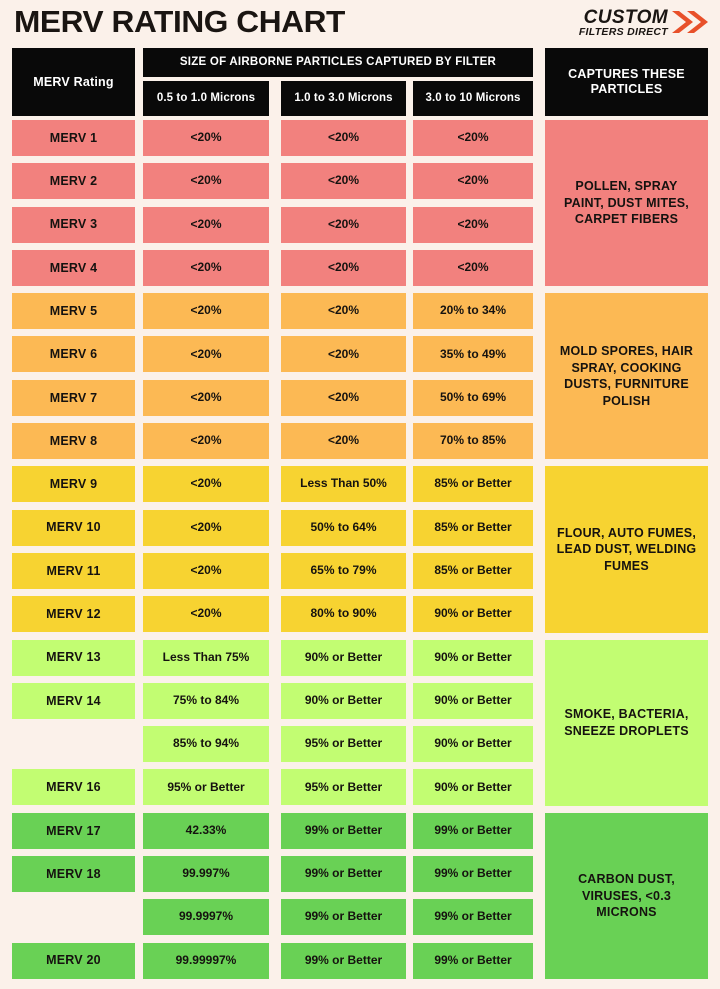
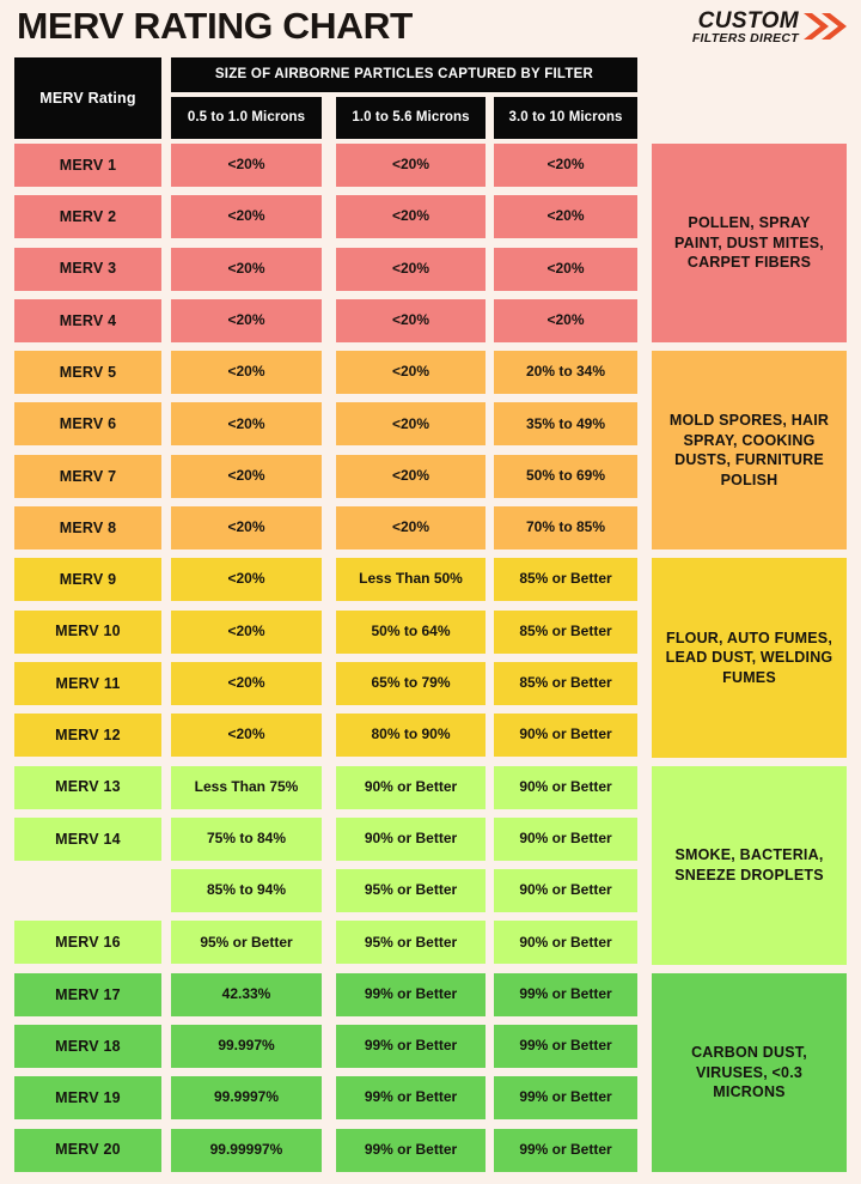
  MERV RATING CHART
  CUSTOM
  FILTERS DIRECT
  MERV Rating
  SIZE OF AIRBORNE PARTICLES CAPTURED BY FILTER
  0.5 to 1.0 Microns
- 1.0 to 3.0 Microns
+ 1.0 to 5.6 Microns
  3.0 to 10 Microns
- CAPTURES THESE PARTICLES
  MERV 1
  <20%
  <20%
  <20%
  MERV 2
  <20%
  <20%
  <20%
  MERV 3
  <20%
  <20%
  <20%
  MERV 4
  <20%
  <20%
  <20%
  POLLEN, SPRAY PAINT, DUST MITES, CARPET FIBERS
  MERV 5
  <20%
  <20%
  20% to 34%
  MERV 6
  <20%
  <20%
  35% to 49%
  MERV 7
  <20%
  <20%
  50% to 69%
  MERV 8
  <20%
  <20%
  70% to 85%
  MOLD SPORES, HAIR SPRAY, COOKING DUSTS, FURNITURE POLISH
  MERV 9
  <20%
  Less Than 50%
  85% or Better
  MERV 10
  <20%
  50% to 64%
  85% or Better
  MERV 11
  <20%
  65% to 79%
  85% or Better
  MERV 12
  <20%
  80% to 90%
  90% or Better
  FLOUR, AUTO FUMES, LEAD DUST, WELDING FUMES
  MERV 13
  Less Than 75%
  90% or Better
  90% or Better
  MERV 14
  75% to 84%
  90% or Better
  90% or Better
  85% to 94%
  95% or Better
  90% or Better
  MERV 16
  95% or Better
  95% or Better
  90% or Better
  SMOKE, BACTERIA, SNEEZE DROPLETS
  MERV 17
  42.33%
  99% or Better
  99% or Better
  MERV 18
  99.997%
  99% or Better
  99% or Better
+ MERV 19
  99.9997%
  99% or Better
  99% or Better
  MERV 20
  99.99997%
  99% or Better
  99% or Better
  CARBON DUST, VIRUSES, <0.3 MICRONS
